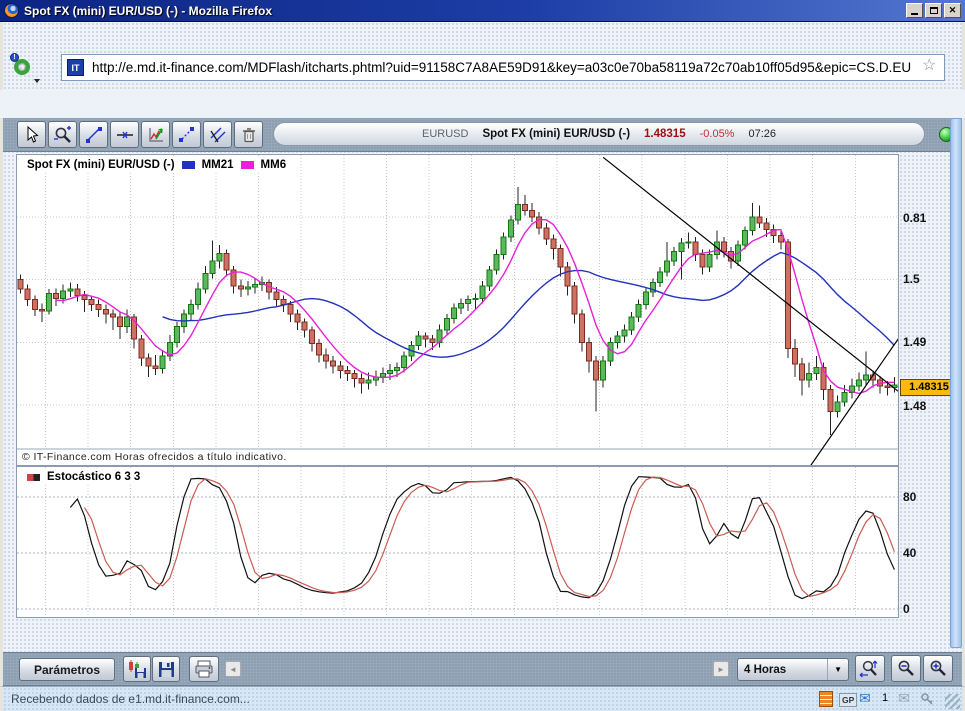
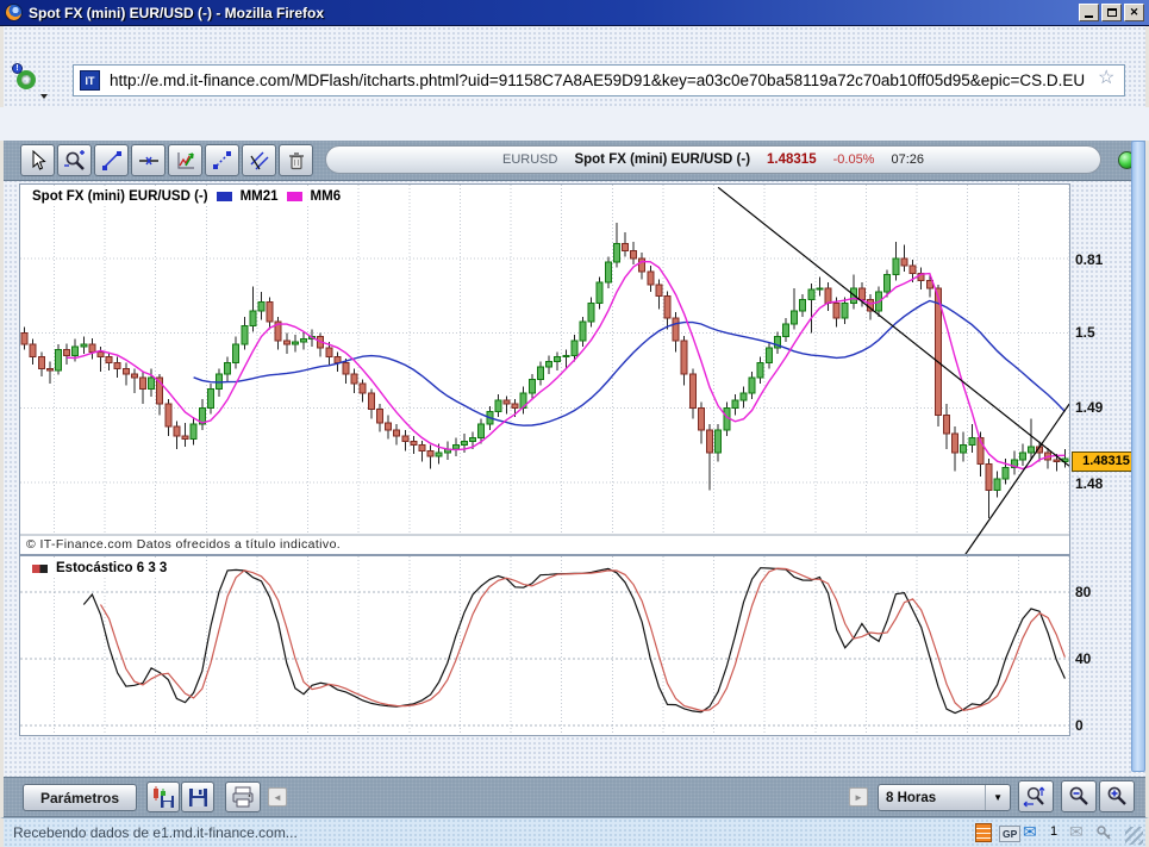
  Spot FX (mini) EUR/USD (-) - Mozilla Firefox
  ✕
  http://e.md.it-finance.com/MDFlash/itcharts.phtml?uid=91158C7A8AE59D91&key=a03c0e70ba58119a72c70ab10ff05d95&epic=CS.D.EU
  IT
  ☆
  EURUSD
  Spot FX (mini) EUR/USD (-)
  1.48315
  -0.05%
  07:26
  Spot FX (mini) EUR/USD (-)
  MM21
  MM6
- © IT-Finance.com Horas ofrecidos a título indicativo.
+ © IT-Finance.com Datos ofrecidos a título indicativo.
  0.81
  1.5
  1.49
  1.48
  1.48315
  Estocástico 6 3 3
  80
  40
  0
  Parámetros
  ◄
  ►
- 4 Horas
+ 8 Horas
  ▼
  Recebendo dados de e1.md.it-finance.com...
  GP
  ✉
  1
  ✉
